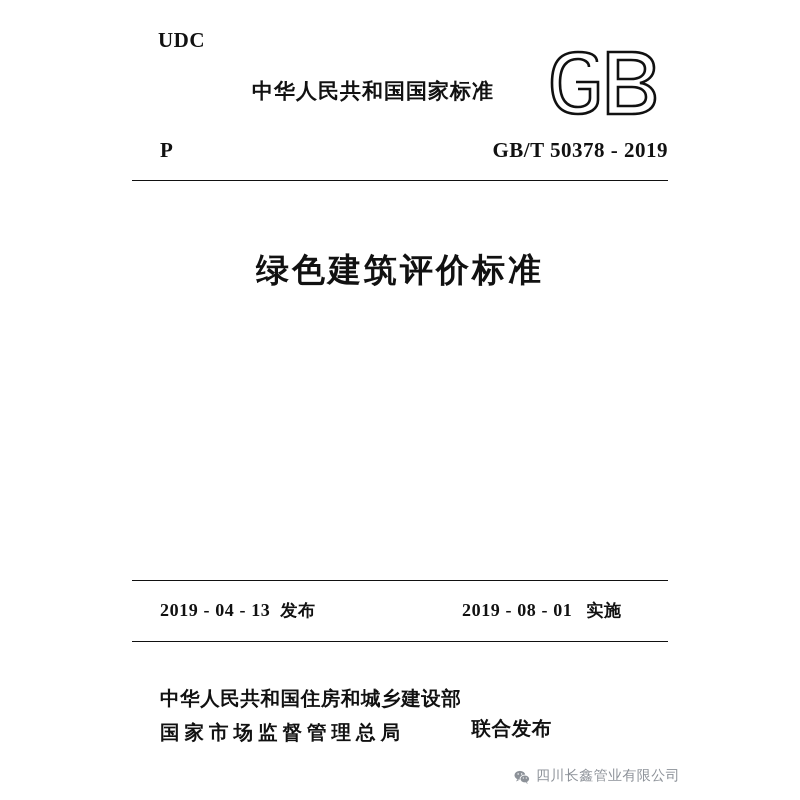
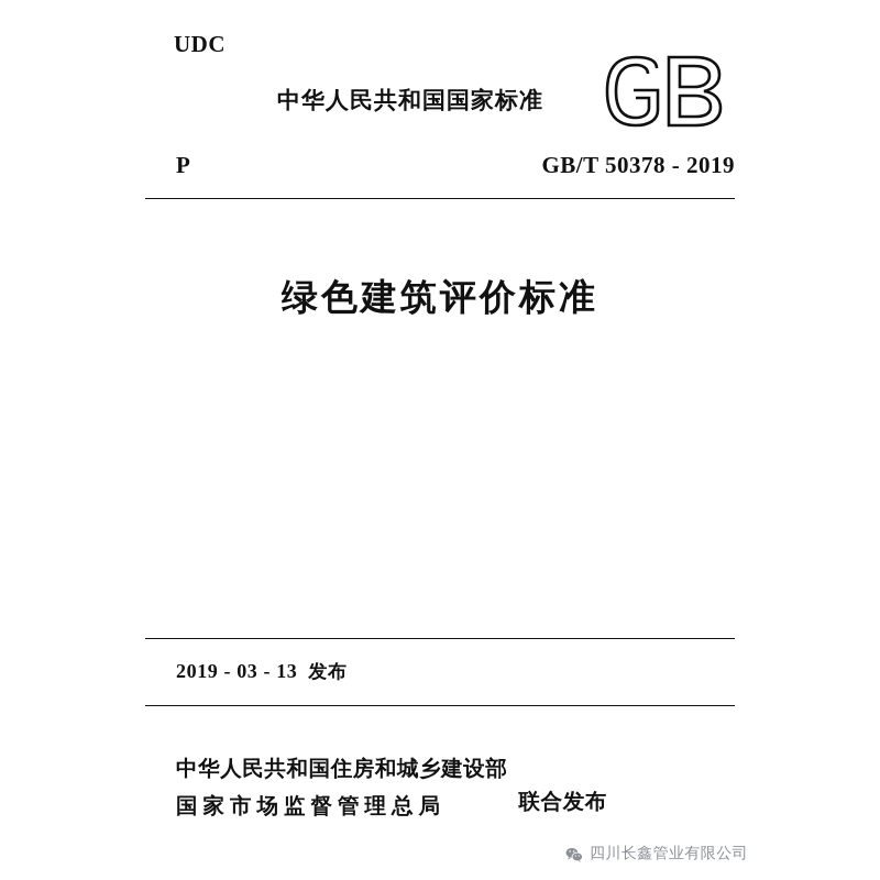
  UDC
  中华人民共和国国家标准
  P
  GB/T 50378 - 2019
  绿色建筑评价标准
- 2019 - 04 - 13 发布
+ 2019 - 03 - 13 发布
- 2019 - 08 - 01 实施
  中华人民共和国住房和城乡建设部
  国家市场监督管理总局
  联合发布
  四川长鑫管业有限公司
